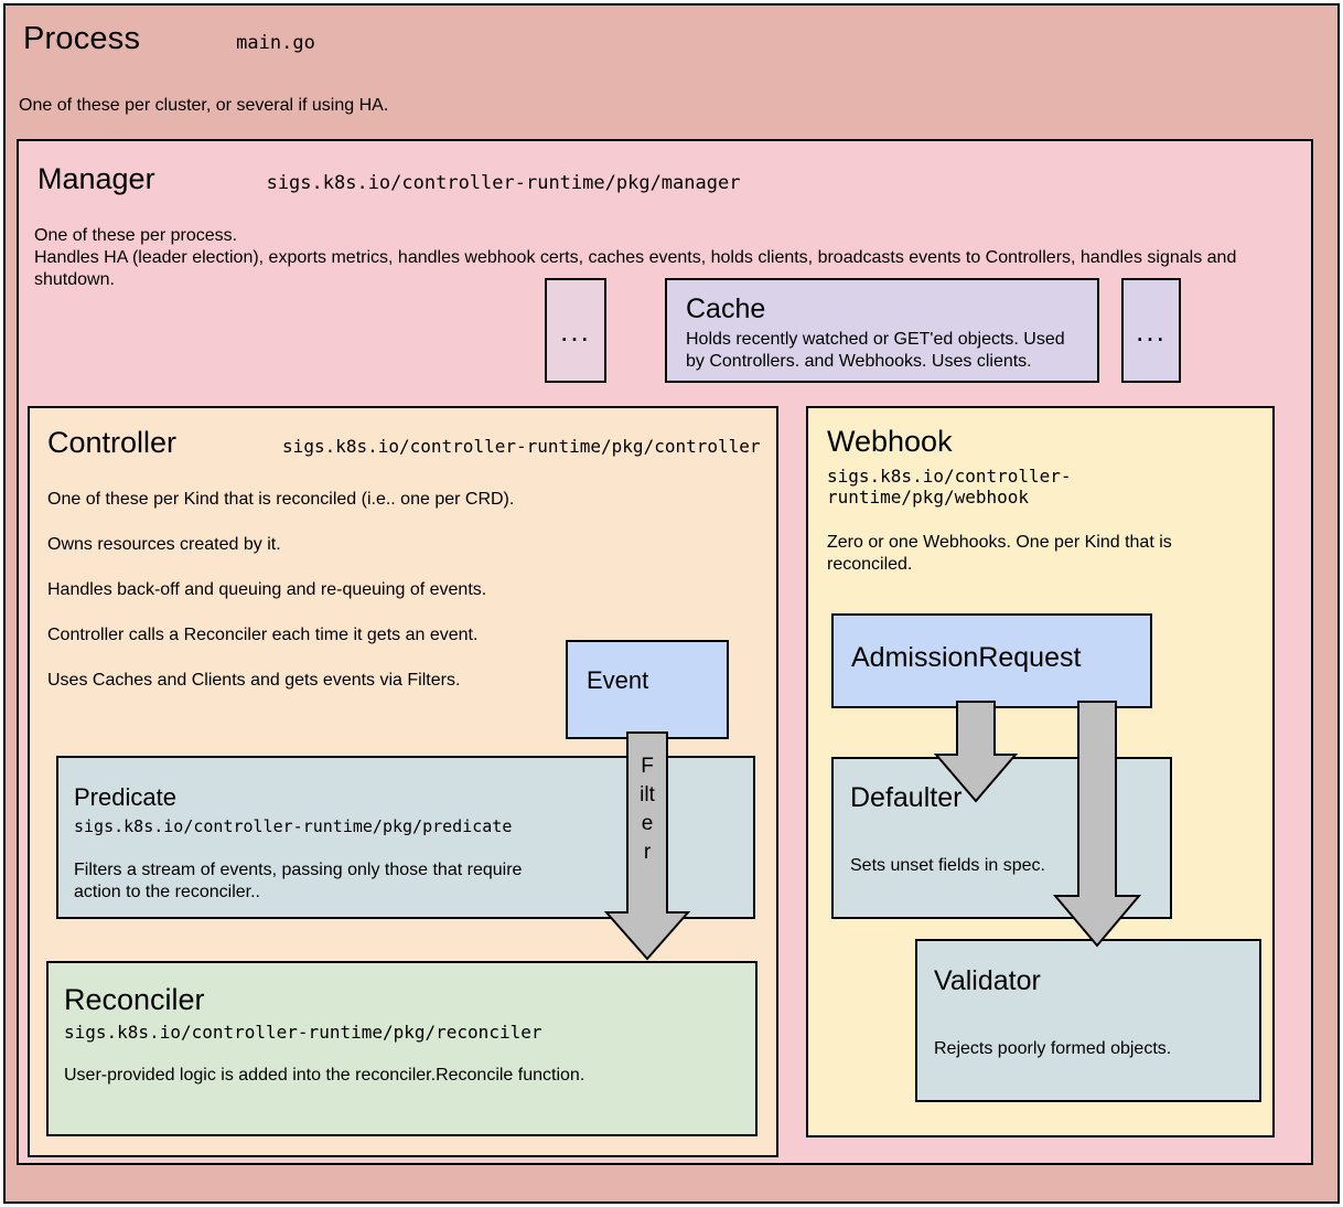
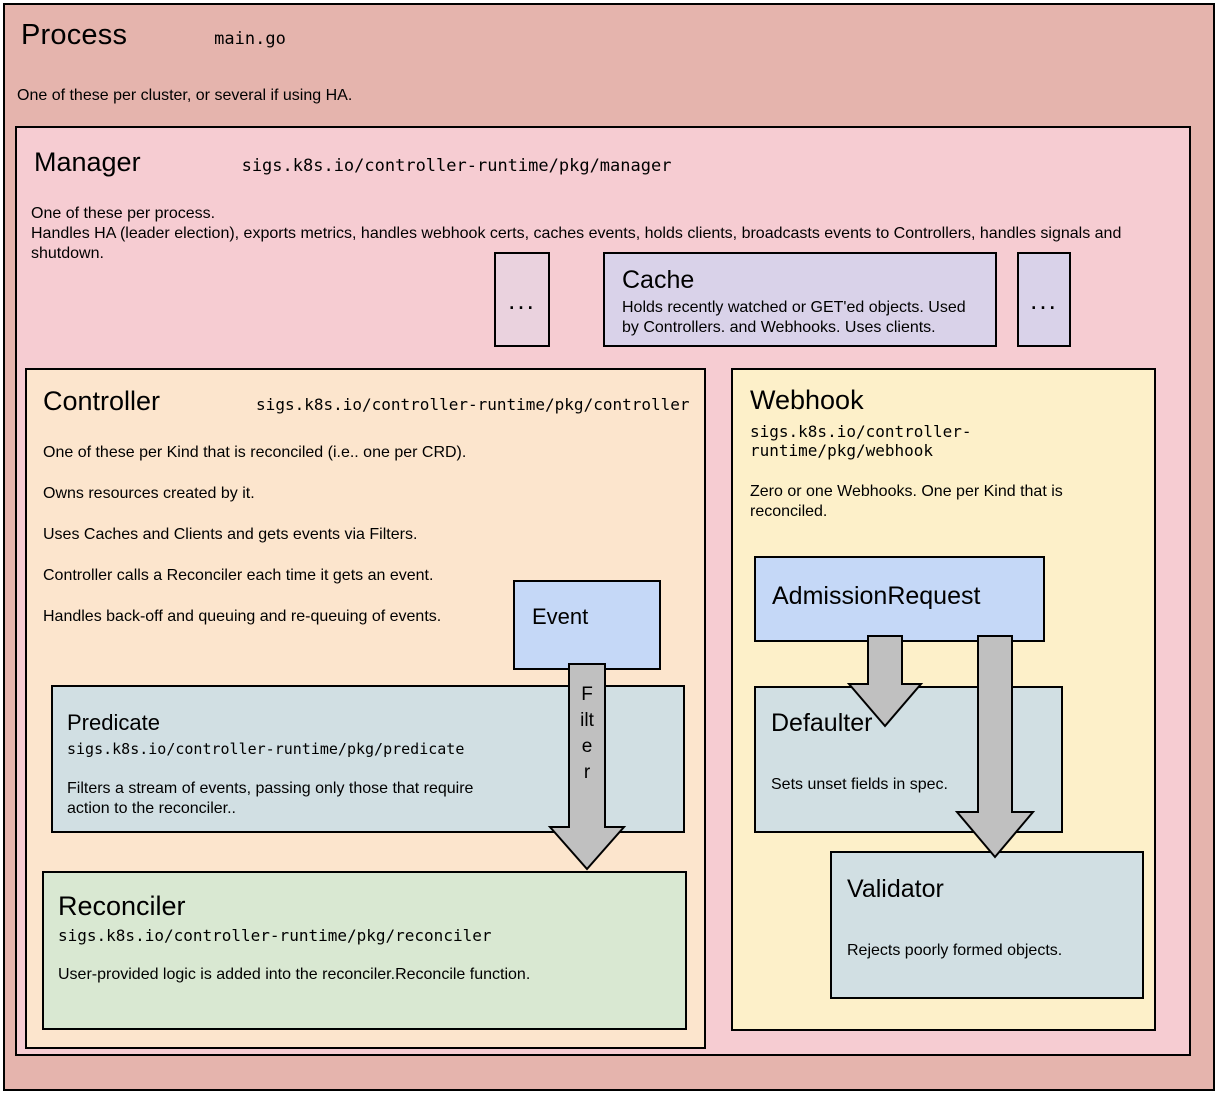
  Process
  main.go
  One of these per cluster, or several if using HA.
  Manager
  sigs.k8s.io/controller-runtime/pkg/manager
  One of these per process.
  Handles HA (leader election), exports metrics, handles webhook certs, caches events, holds clients, broadcasts events to Controllers, handles signals and shutdown.
  ...
  Cache
  Holds recently watched or GET'ed objects. Used
  by Controllers. and Webhooks. Uses clients.
  ...
  Controller
  sigs.k8s.io/controller-runtime/pkg/controller
  One of these per Kind that is reconciled (i.e.. one per CRD).
  Owns resources created by it.
- Handles back-off and queuing and re-queuing of events.
+ Uses Caches and Clients and gets events via Filters.
  Controller calls a Reconciler each time it gets an event.
- Uses Caches and Clients and gets events via Filters.
+ Handles back-off and queuing and re-queuing of events.
  Predicate
  sigs.k8s.io/controller-runtime/pkg/predicate
  Filters a stream of events, passing only those that require
  action to the reconciler..
  Reconciler
  sigs.k8s.io/controller-runtime/pkg/reconciler
  User-provided logic is added into the reconciler.Reconcile function.
  Event
  Webhook
  sigs.k8s.io/controller-runtime/pkg/webhook
  Zero or one Webhooks. One per Kind that is
  reconciled.
  AdmissionRequest
  Defaulter
  Sets unset fields in spec.
  Validator
  Rejects poorly formed objects.
  Filter
